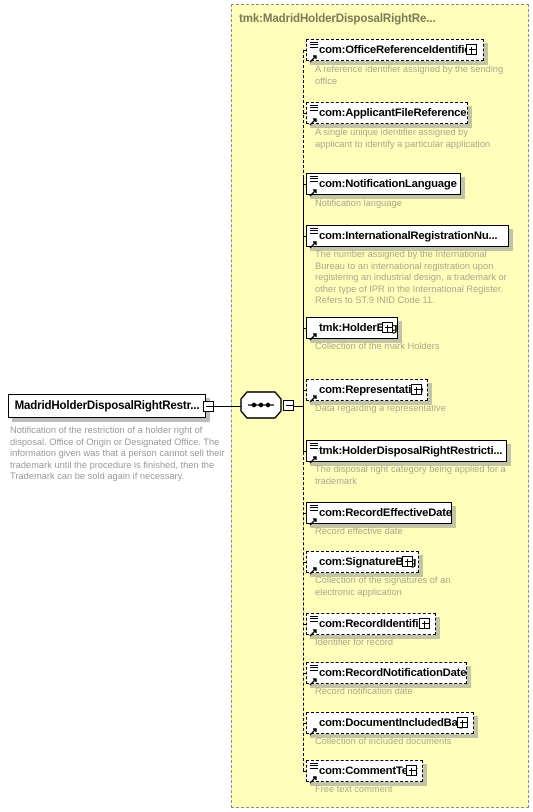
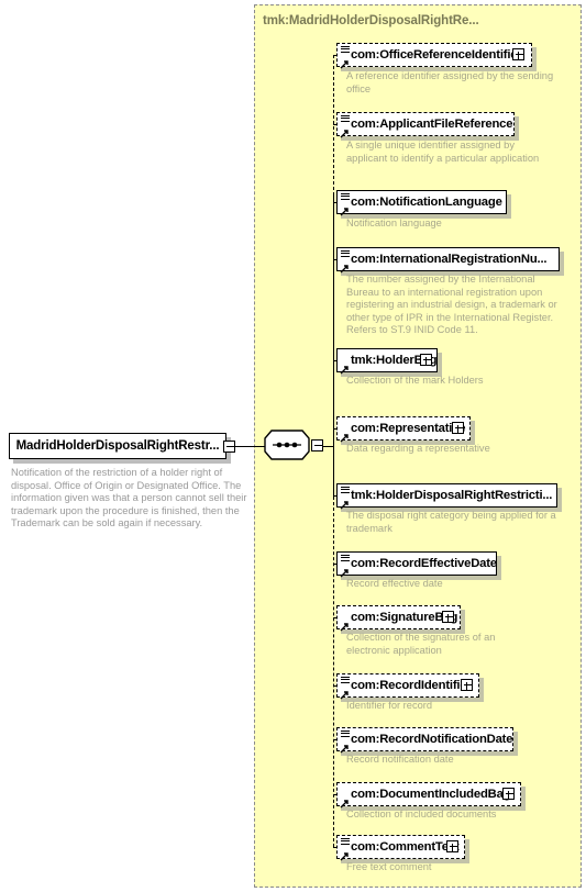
  tmk:MadridHolderDisposalRightRe...
  MadridHolderDisposalRightRestr...
- Notification of the restriction of a holder right of disposal. Office of Origin or Designated Office. The information given was that a person cannot sell their trademark until the procedure is finished, then the Trademark can be sold again if necessary.
+ Notification of the restriction of a holder right of disposal. Office of Origin or Designated Office. The information given was that a person cannot sell their trademark upon the procedure is finished, then the Trademark can be sold again if necessary.
  com:OfficeReferenceIdentifi
  A reference identifier assigned by the sending office
  com:ApplicantFileReference
  A single unique identifier assigned by applicant to identify a particular application
  com:NotificationLanguage
  Notification language
  com:InternationalRegistrationNu...
  The number assigned by the International Bureau to an international registration upon registering an industrial design, a trademark or other type of IPR in the International Register. Refers to ST.9 INID Code 11.
  tmk:HolderBg
  Collection of the mark Holders
  com:Representati
  Data regarding a representative
  tmk:HolderDisposalRightRestricti...
  The disposal right category being applied for a trademark
  com:RecordEffectiveDate
  Record effective date
  com:SignatureB
  Collection of the signatures of an electronic application
  com:RecordIdentifi
  Identifier for record
  com:RecordNotificationDate
  Record notification date
  com:DocumentIncludedBa
  Collection of included documents
  com:CommentTe
  Free text comment
